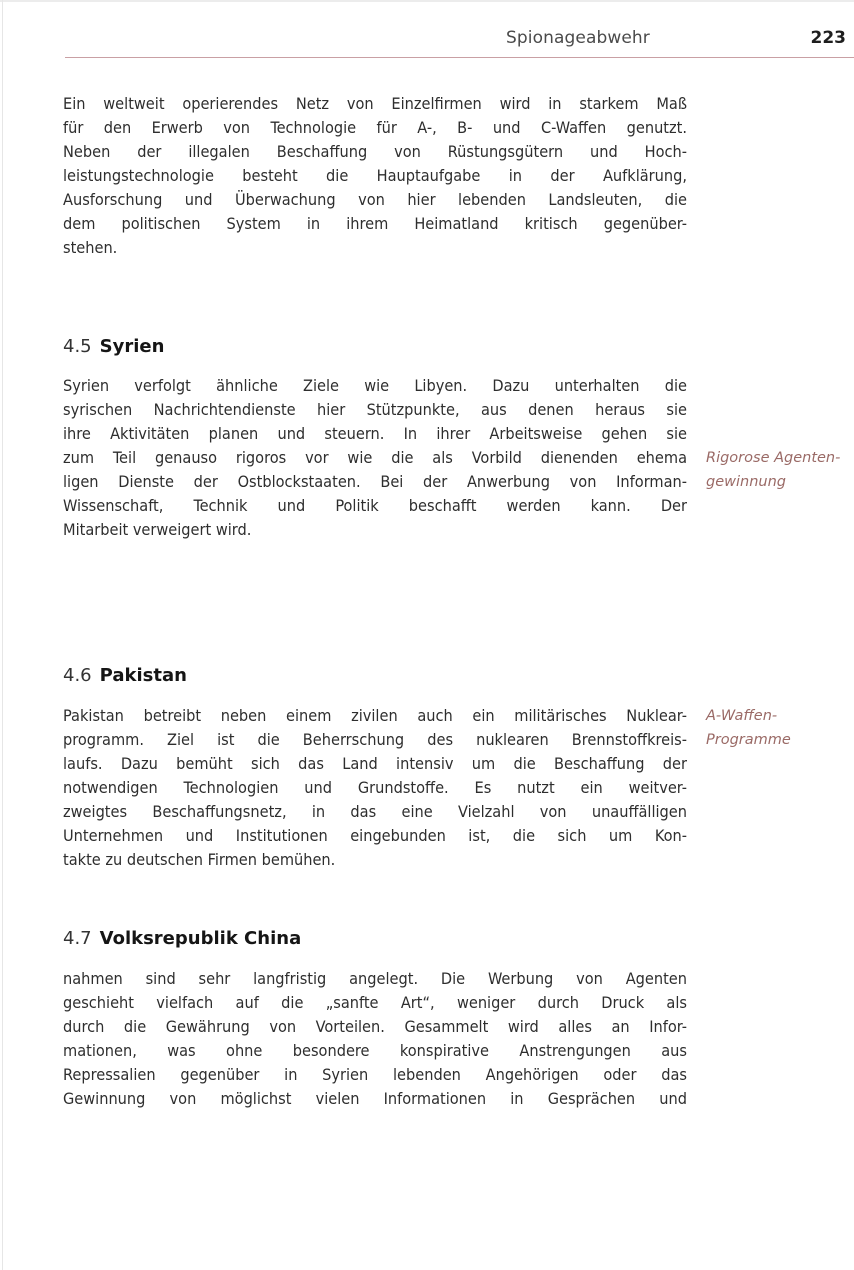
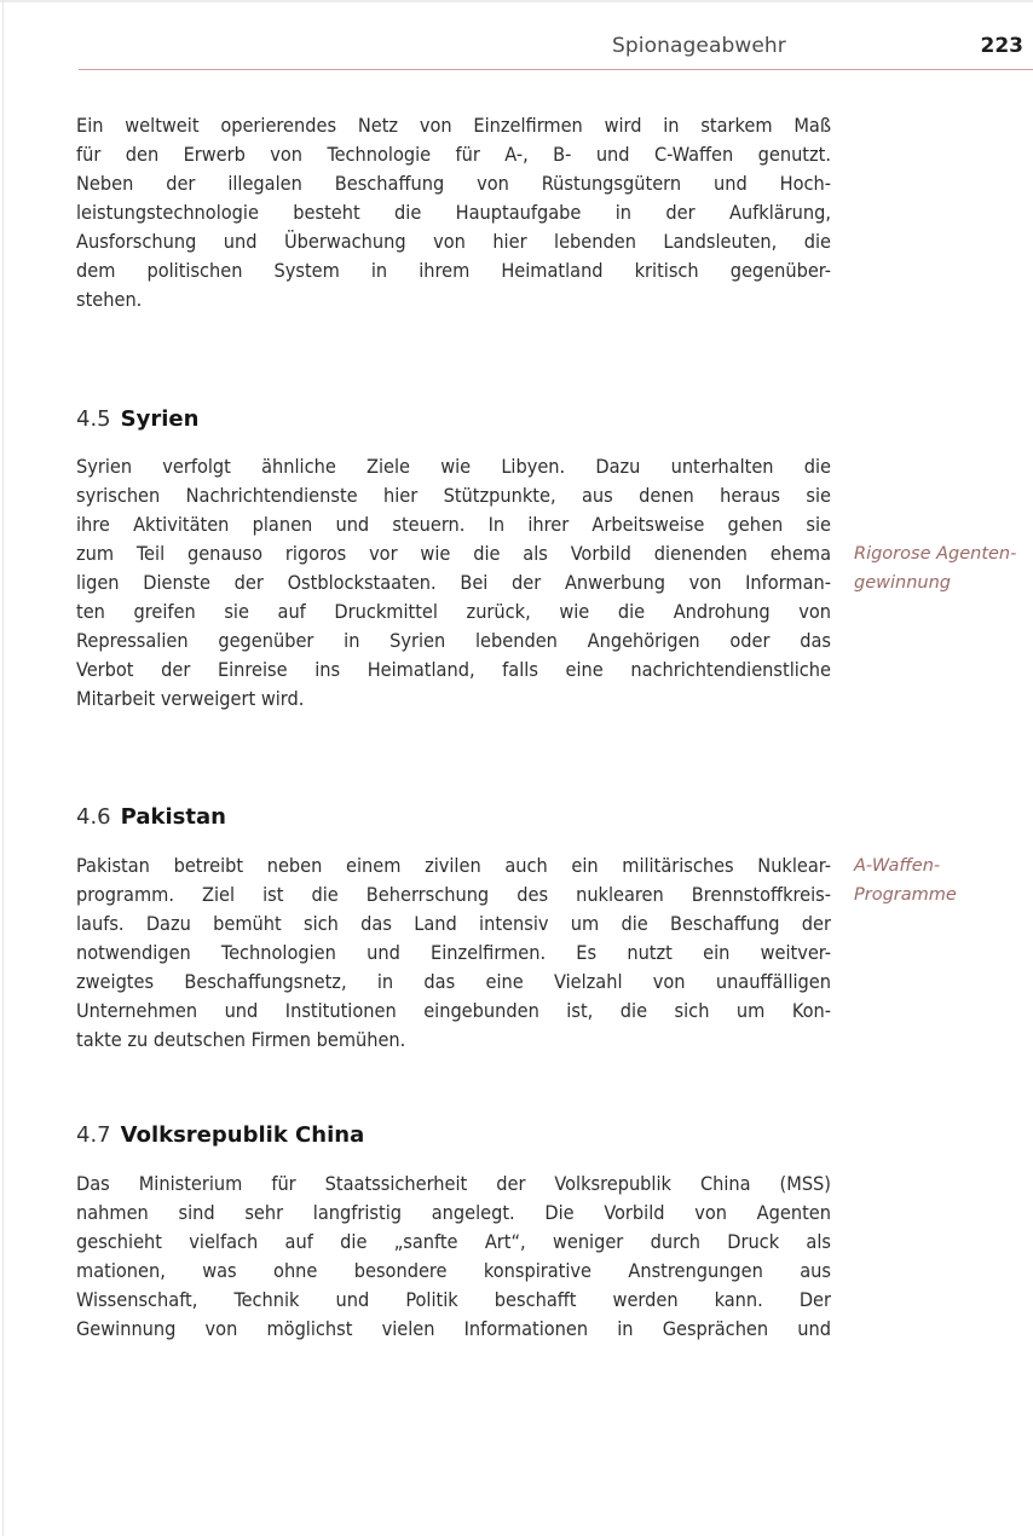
  Spionageabwehr
  223
  Ein weltweit operierendes Netz von Einzelfirmen wird in starkem Maß
  für den Erwerb von Technologie für A-, B- und C-Waffen genutzt.
  Neben der illegalen Beschaffung von Rüstungsgütern und Hoch-
  leistungstechnologie besteht die Hauptaufgabe in der Aufklärung,
  Ausforschung und Überwachung von hier lebenden Landsleuten, die
  dem politischen System in ihrem Heimatland kritisch gegenüber-
  stehen.
  4.5 Syrien
  Syrien verfolgt ähnliche Ziele wie Libyen. Dazu unterhalten die
  syrischen Nachrichtendienste hier Stützpunkte, aus denen heraus sie
  ihre Aktivitäten planen und steuern. In ihrer Arbeitsweise gehen sie
  zum Teil genauso rigoros vor wie die als Vorbild dienenden ehema
  ligen Dienste der Ostblockstaaten. Bei der Anwerbung von Informan-
+ ten greifen sie auf Druckmittel zurück, wie die Androhung von
- Wissenschaft, Technik und Politik beschafft werden kann. Der
+ Repressalien gegenüber in Syrien lebenden Angehörigen oder das
+ Verbot der Einreise ins Heimatland, falls eine nachrichtendienstliche
  Mitarbeit verweigert wird.
  Rigorose Agenten-
  gewinnung
  4.6 Pakistan
  Pakistan betreibt neben einem zivilen auch ein militärisches Nuklear-
  programm. Ziel ist die Beherrschung des nuklearen Brennstoffkreis-
  laufs. Dazu bemüht sich das Land intensiv um die Beschaffung der
- notwendigen Technologien und Grundstoffe. Es nutzt ein weitver-
+ notwendigen Technologien und Einzelfirmen. Es nutzt ein weitver-
  zweigtes Beschaffungsnetz, in das eine Vielzahl von unauffälligen
  Unternehmen und Institutionen eingebunden ist, die sich um Kon-
  takte zu deutschen Firmen bemühen.
  A-Waffen-
  Programme
  4.7 Volksrepublik China
+ Das Ministerium für Staatssicherheit der Volksrepublik China (MSS)
- nahmen sind sehr langfristig angelegt. Die Werbung von Agenten
+ nahmen sind sehr langfristig angelegt. Die Vorbild von Agenten
  geschieht vielfach auf die „sanfte Art“, weniger durch Druck als
- durch die Gewährung von Vorteilen. Gesammelt wird alles an Infor-
  mationen, was ohne besondere konspirative Anstrengungen aus
- Repressalien gegenüber in Syrien lebenden Angehörigen oder das
+ Wissenschaft, Technik und Politik beschafft werden kann. Der
  Gewinnung von möglichst vielen Informationen in Gesprächen und
